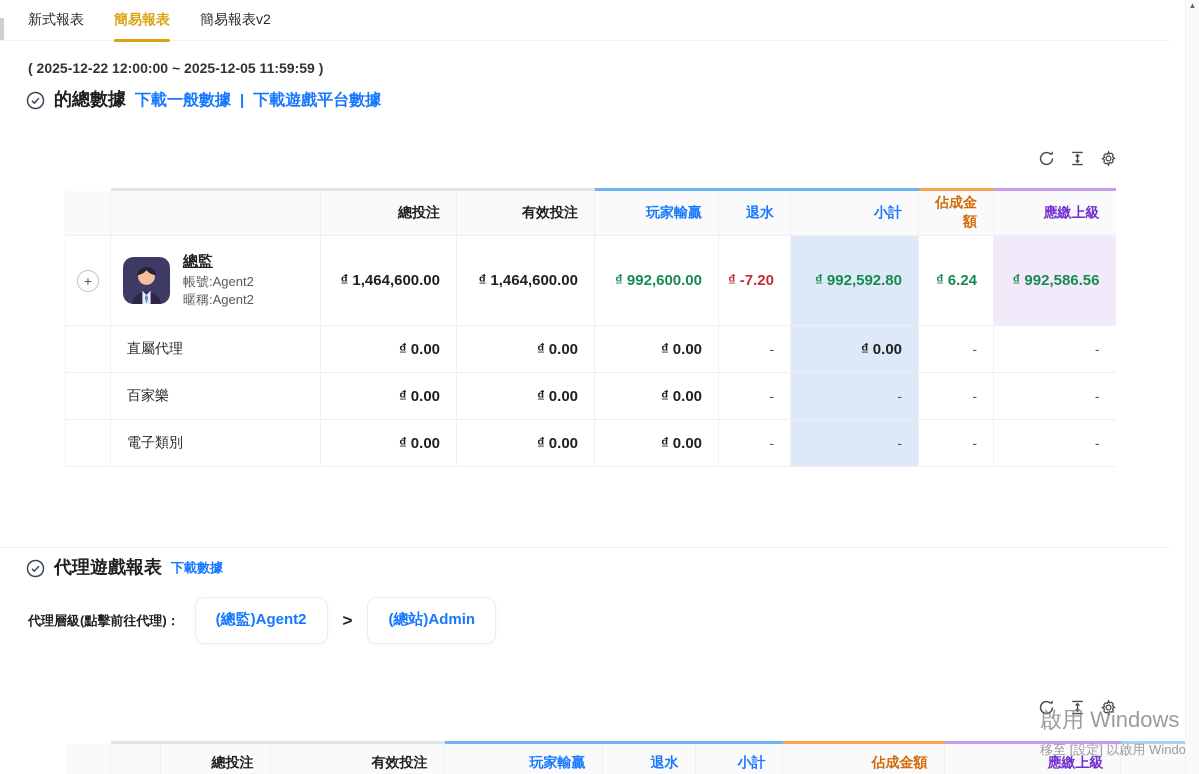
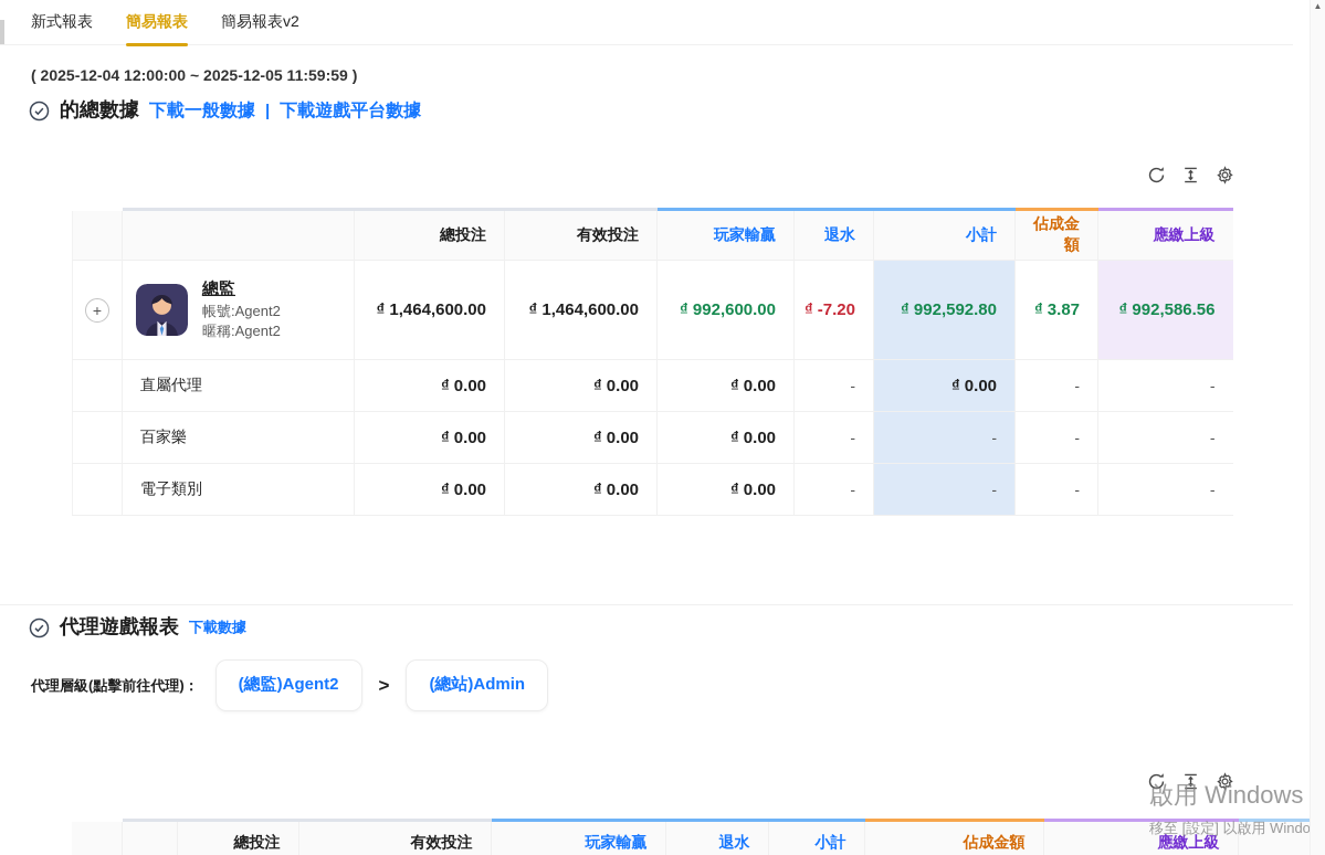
  新式報表
  簡易報表
  簡易報表v2
- ( 2025-12-22 12:00:00 ~ 2025-12-05 11:59:59 )
+ ( 2025-12-04 12:00:00 ~ 2025-12-05 11:59:59 )
  的總數據
  下載一般數據
  |
  下載遊戲平台數據
  		總投注	有效投注	玩家輸贏	退水	小計	佔成金額	應繳上級
- +	總監 帳號:Agent2 暱稱:Agent2	₫ 1,464,600.00	₫ 1,464,600.00	₫ 992,600.00	₫ -7.20	₫ 992,592.80	₫ 6.24	₫ 992,586.56
+ +	總監 帳號:Agent2 暱稱:Agent2	₫ 1,464,600.00	₫ 1,464,600.00	₫ 992,600.00	₫ -7.20	₫ 992,592.80	₫ 3.87	₫ 992,586.56
  	直屬代理	₫ 0.00	₫ 0.00	₫ 0.00	-	₫ 0.00	-	-
  	百家樂	₫ 0.00	₫ 0.00	₫ 0.00	-	-	-	-
  	電子類別	₫ 0.00	₫ 0.00	₫ 0.00	-	-	-	-
  代理遊戲報表
  下載數據
  代理層級(點擊前往代理)：
  (總監)Agent2
  >
  (總站)Admin
  啟用 Windows
  移至 [設定] 以啟用 Windo
  		總投注	有效投注	玩家輸贏	退水	小計	佔成金額	應繳上級
  ▲
